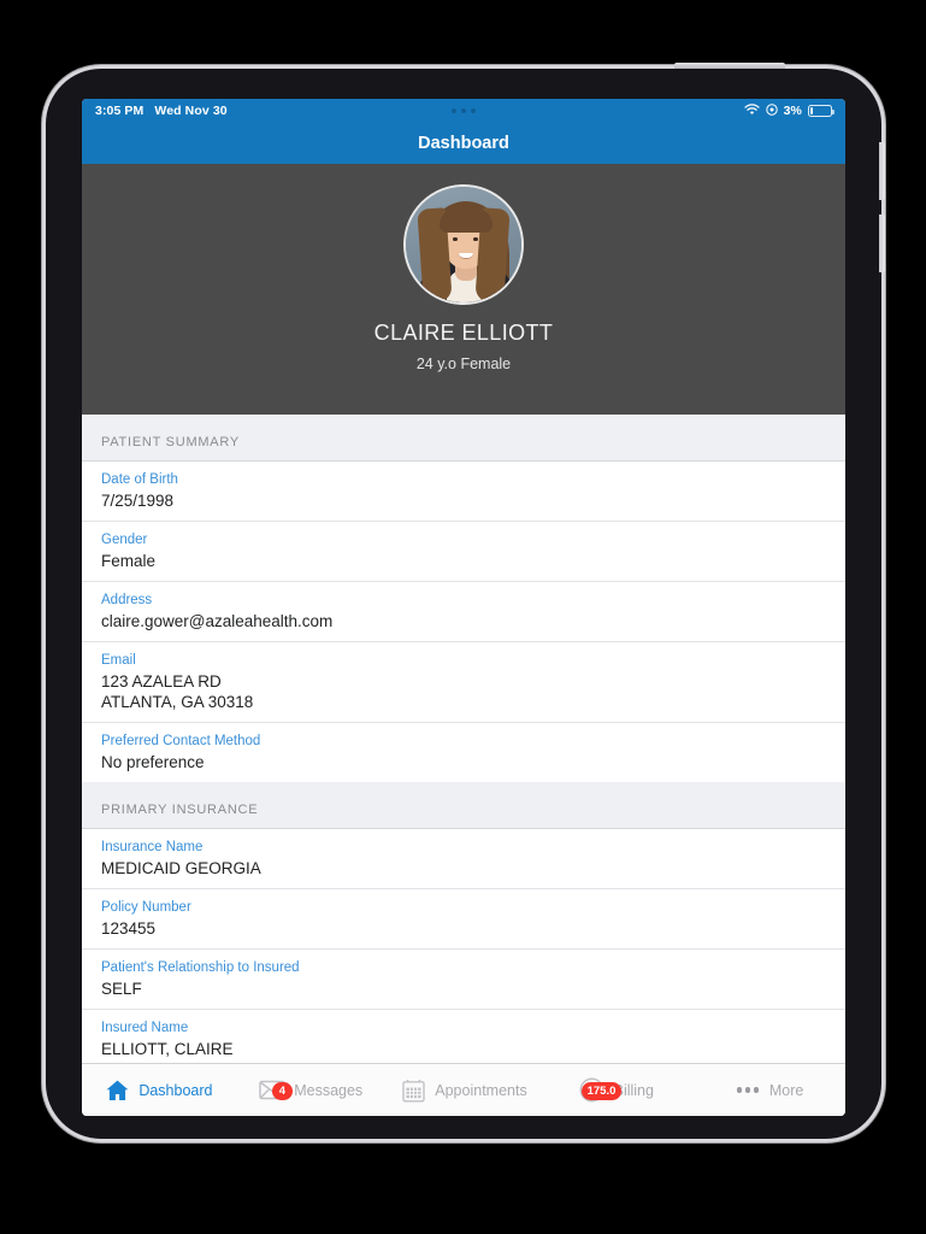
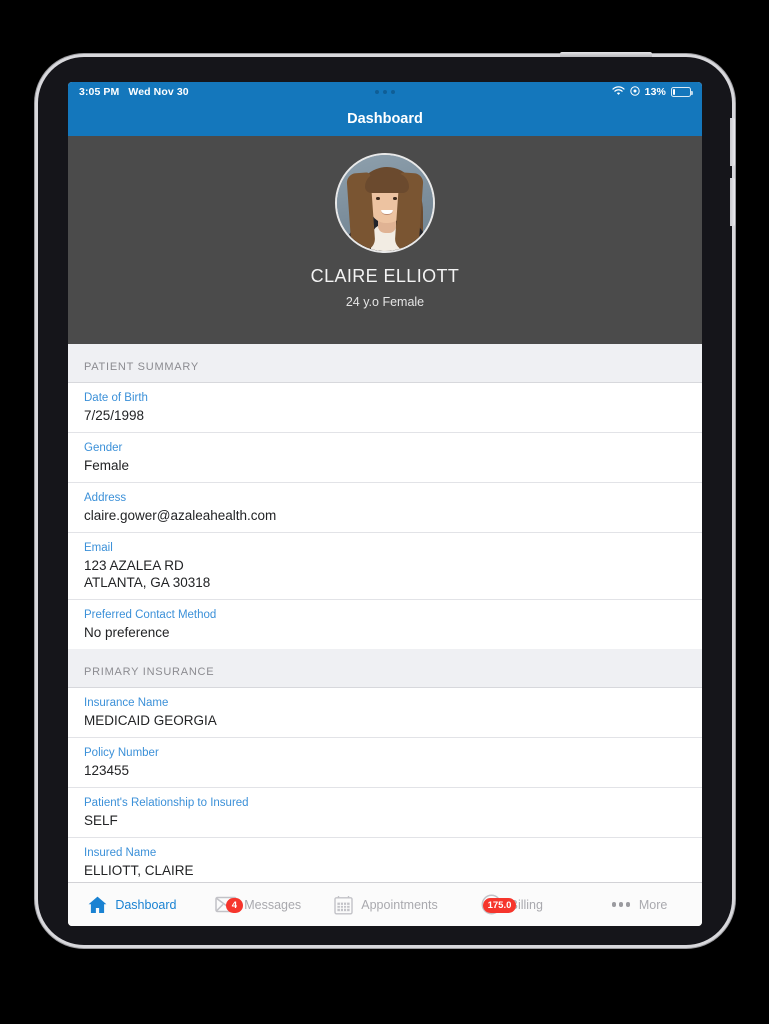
  3:05 PM
  Wed Nov 30
- 3%
+ 13%
  Dashboard
  CLAIRE ELLIOTT
  24 y.o Female
  PATIENT SUMMARY
  Date of Birth
  7/25/1998
  Gender
  Female
  Address
  claire.gower@azaleahealth.com
  Email
  123 AZALEA RD
  ATLANTA, GA 30318
  Preferred Contact Method
  No preference
  PRIMARY INSURANCE
  Insurance Name
  MEDICAID GEORGIA
  Policy Number
  123455
  Patient's Relationship to Insured
  SELF
  Insured Name
  ELLIOTT, CLAIRE
  Dashboard
  4
  Messages
  Appointments
  175.0
  illing
  More
